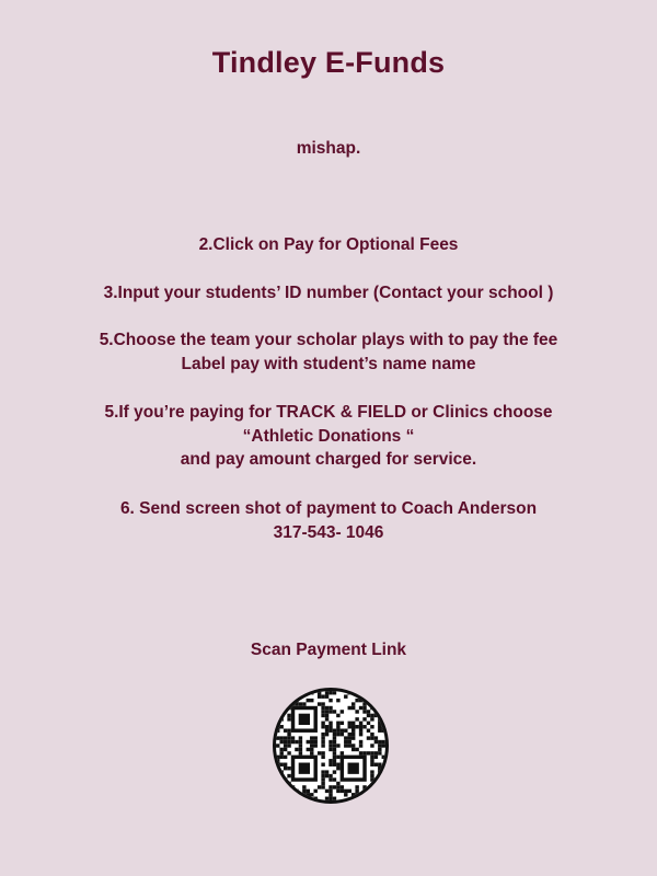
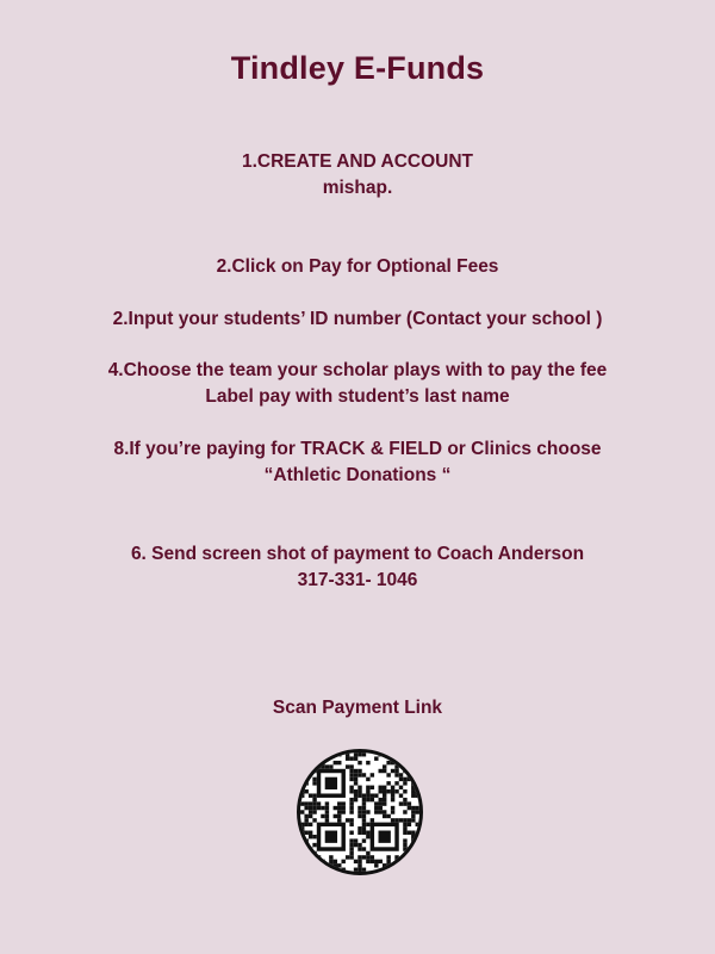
  Tindley E-Funds
+ 1.CREATE AND ACCOUNT
  mishap.
  2.Click on Pay for Optional Fees
- 3.Input your students’ ID number (Contact your school )
+ 2.Input your students’ ID number (Contact your school )
- 5.Choose the team your scholar plays with to pay the fee
+ 4.Choose the team your scholar plays with to pay the fee
- Label pay with student’s name name
+ Label pay with student’s last name
- 5.If you’re paying for TRACK & FIELD or Clinics choose
+ 8.If you’re paying for TRACK & FIELD or Clinics choose
  “Athletic Donations “
- and pay amount charged for service.
  6. Send screen shot of payment to Coach Anderson
- 317-543- 1046
+ 317-331- 1046
  Scan Payment Link
